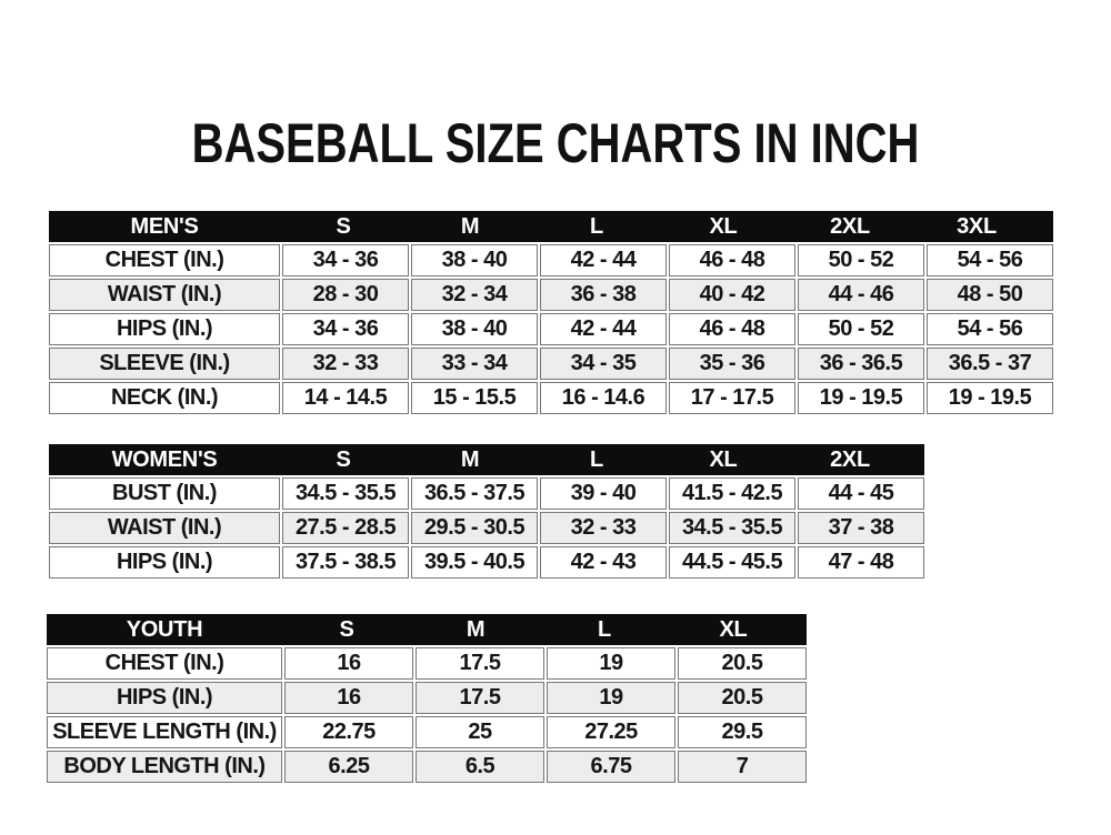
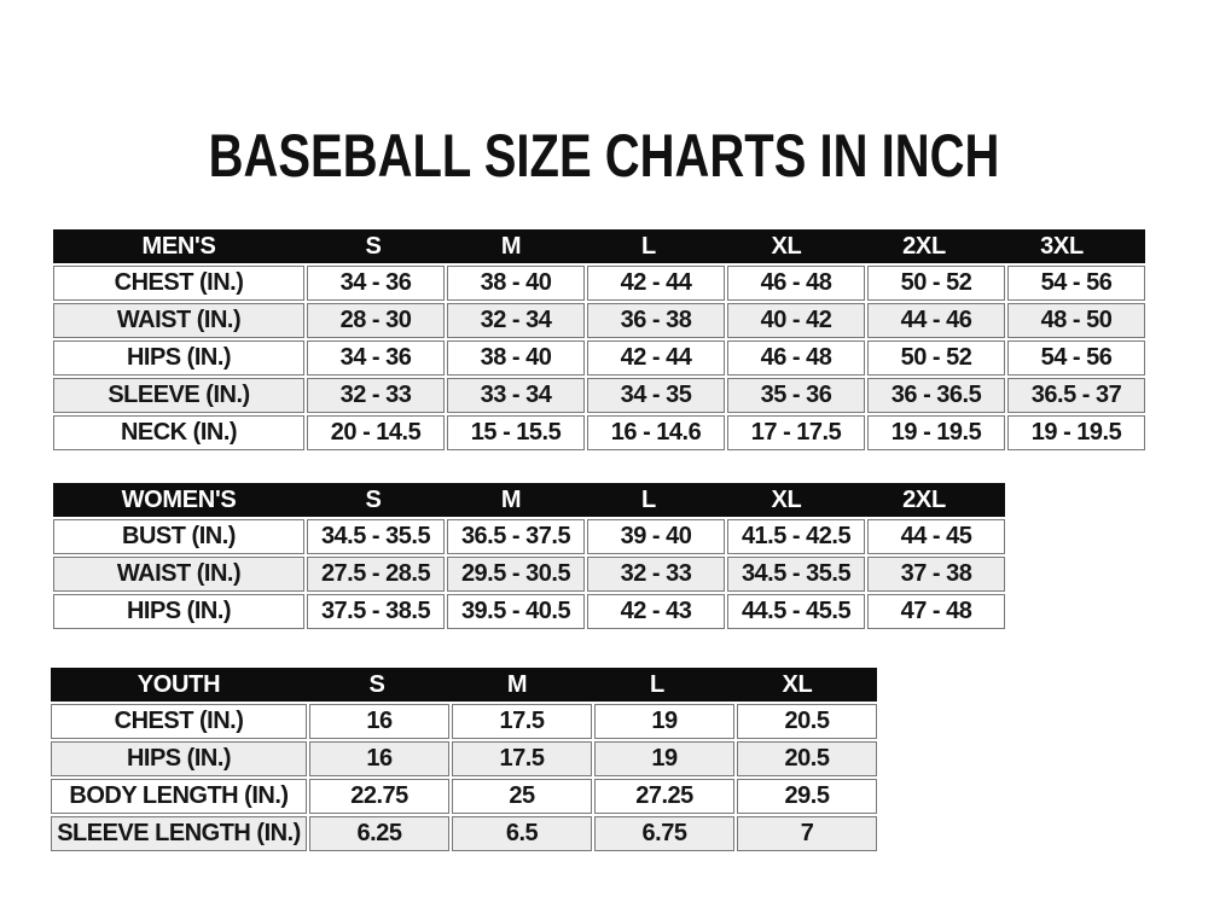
  BASEBALL SIZE CHARTS IN INCH
  MEN'S
  S
  M
  L
  XL
  2XL
  3XL
  CHEST (IN.)
  34 - 36
  38 - 40
  42 - 44
  46 - 48
  50 - 52
  54 - 56
  WAIST (IN.)
  28 - 30
  32 - 34
  36 - 38
  40 - 42
  44 - 46
  48 - 50
  HIPS (IN.)
  34 - 36
  38 - 40
  42 - 44
  46 - 48
  50 - 52
  54 - 56
  SLEEVE (IN.)
  32 - 33
  33 - 34
  34 - 35
  35 - 36
  36 - 36.5
  36.5 - 37
  NECK (IN.)
- 14 - 14.5
+ 20 - 14.5
  15 - 15.5
  16 - 14.6
  17 - 17.5
  19 - 19.5
  19 - 19.5
  WOMEN'S
  S
  M
  L
  XL
  2XL
  BUST (IN.)
  34.5 - 35.5
  36.5 - 37.5
  39 - 40
  41.5 - 42.5
  44 - 45
  WAIST (IN.)
  27.5 - 28.5
  29.5 - 30.5
  32 - 33
  34.5 - 35.5
  37 - 38
  HIPS (IN.)
  37.5 - 38.5
  39.5 - 40.5
  42 - 43
  44.5 - 45.5
  47 - 48
  YOUTH
  S
  M
  L
  XL
  CHEST (IN.)
  16
  17.5
  19
  20.5
  HIPS (IN.)
  16
  17.5
  19
  20.5
- SLEEVE LENGTH (IN.)
+ BODY LENGTH (IN.)
  22.75
  25
  27.25
  29.5
- BODY LENGTH (IN.)
+ SLEEVE LENGTH (IN.)
  6.25
  6.5
  6.75
  7
